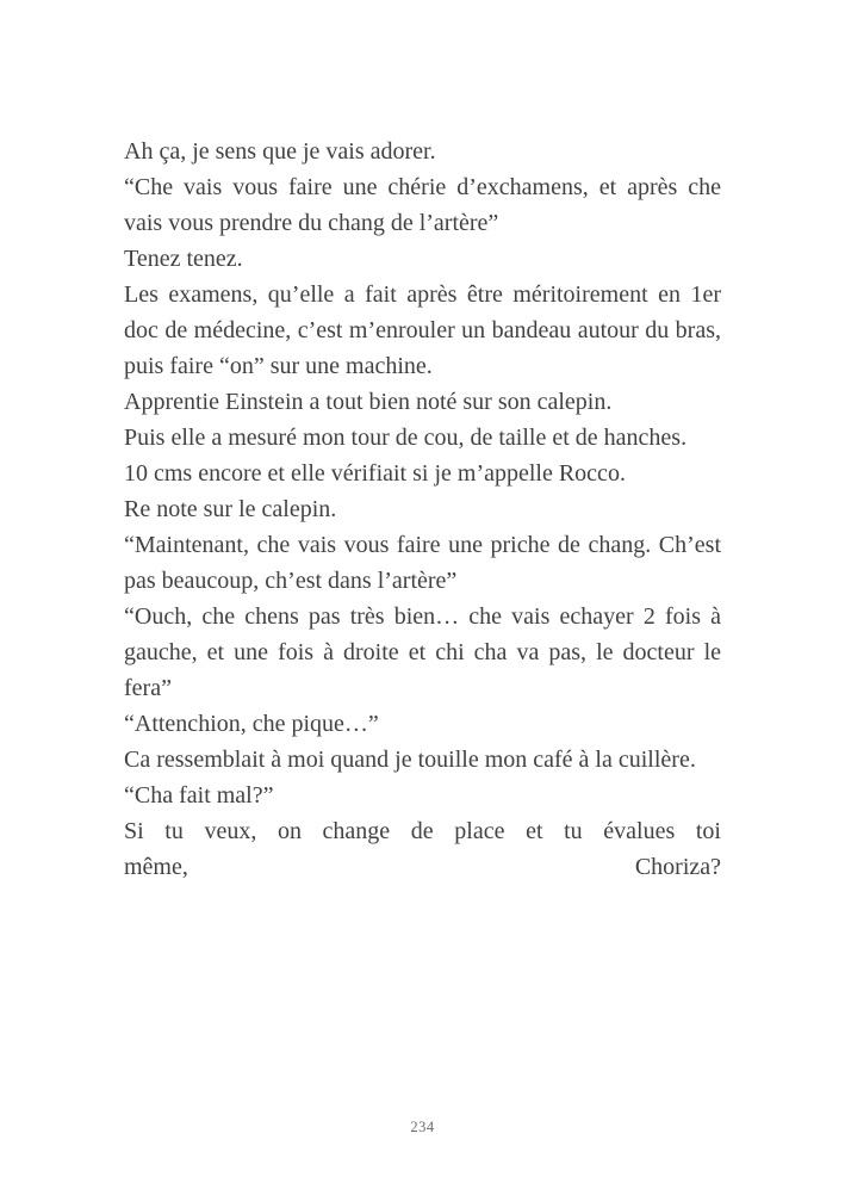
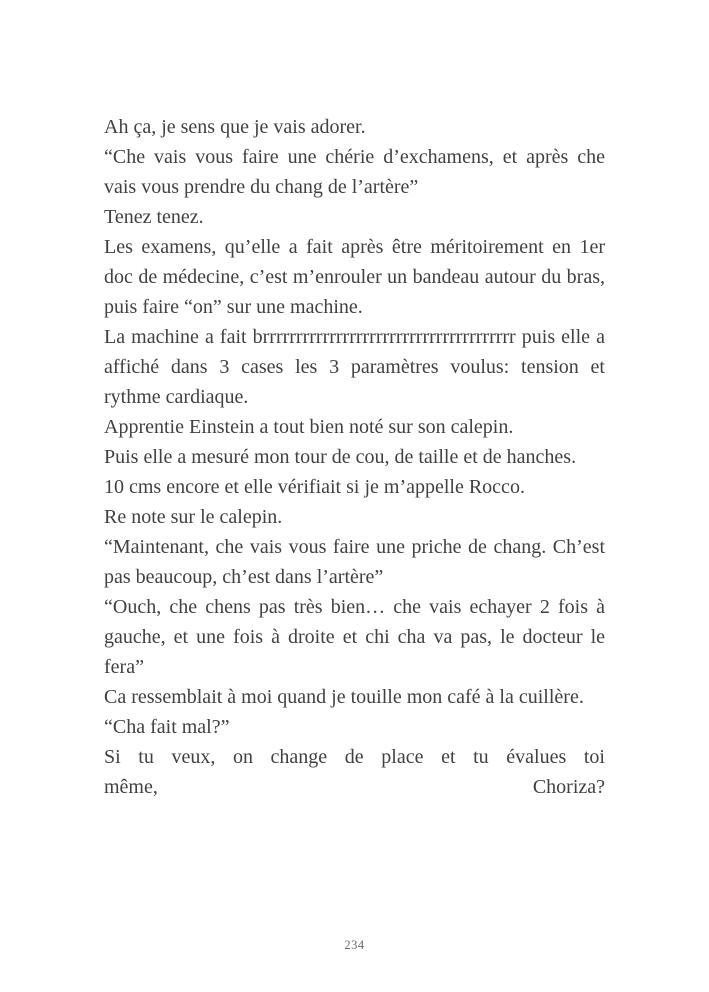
  Ah ça, je sens que je vais adorer.
  “Che vais vous faire une chérie d’exchamens, et après che vais vous prendre du chang de l’artère”
  Tenez tenez.
  Les examens, qu’elle a fait après être méritoirement en 1er doc de médecine, c’est m’enrouler un bandeau autour du bras, puis faire “on” sur une machine.
+ La machine a fait brrrrrrrrrrrrrrrrrrrrrrrrrrrrrrrrrrrrrr puis elle a affiché dans 3 cases les 3 paramètres voulus: tension et rythme cardiaque.
  Apprentie Einstein a tout bien noté sur son calepin.
  Puis elle a mesuré mon tour de cou, de taille et de hanches.
  10 cms encore et elle vérifiait si je m’appelle Rocco.
  Re note sur le calepin.
  “Maintenant, che vais vous faire une priche de chang. Ch’est pas beaucoup, ch’est dans l’artère”
  “Ouch, che chens pas très bien… che vais echayer 2 fois à gauche, et une fois à droite et chi cha va pas, le docteur le fera”
- “Attenchion, che pique…”
  Ca ressemblait à moi quand je touille mon café à la cuillère.
  “Cha fait mal?”
  Si tu veux, on change de place et tu évalues toi
  même,
  Choriza?
  234
